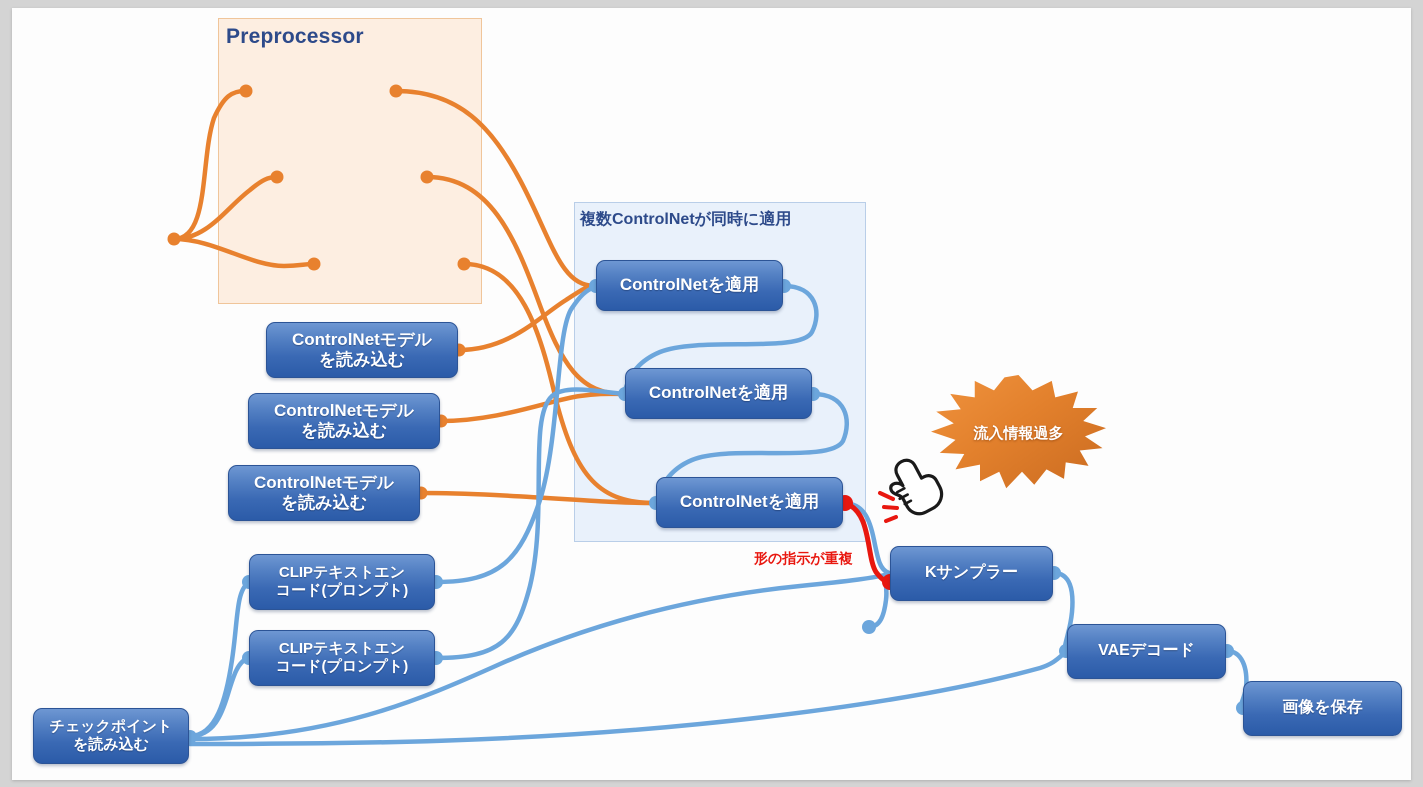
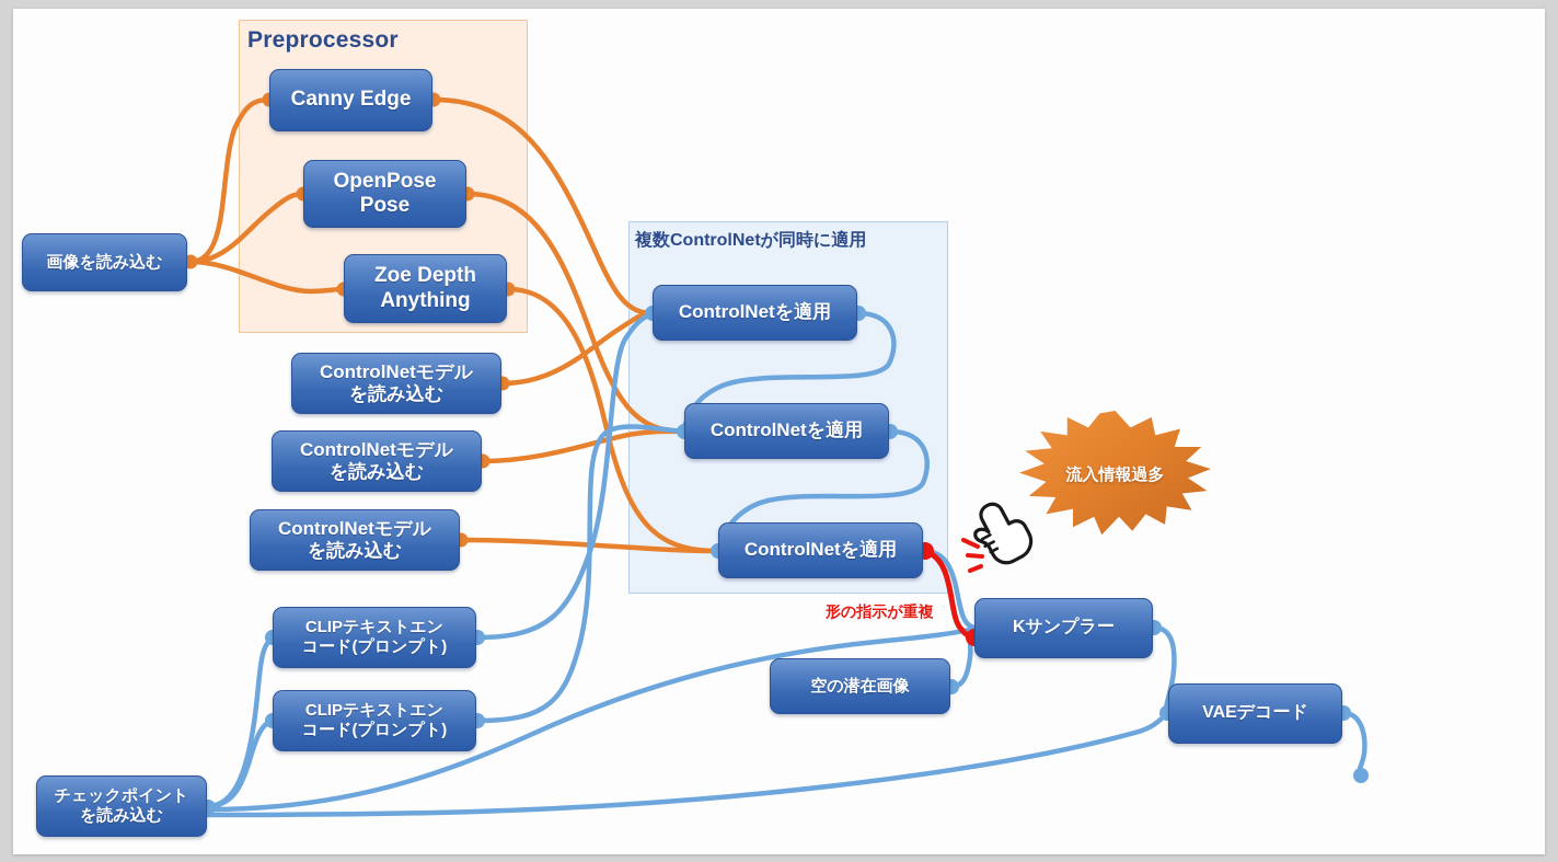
  Preprocessor
  複数ControlNetが同時に適用
+ 画像を読み込む
+ Canny Edge
+ OpenPose
+ Pose
+ Zoe Depth
+ Anything
  ControlNetモデル
  を読み込む
  ControlNetモデル
  を読み込む
  ControlNetモデル
  を読み込む
  ControlNetを適用
  ControlNetを適用
  ControlNetを適用
  CLIPテキストエン
  コード(プロンプト)
  CLIPテキストエン
  コード(プロンプト)
  チェックポイント
  を読み込む
+ 空の潜在画像
  Kサンプラー
  VAEデコード
- 画像を保存
  流入情報過多
  形の指示が重複
